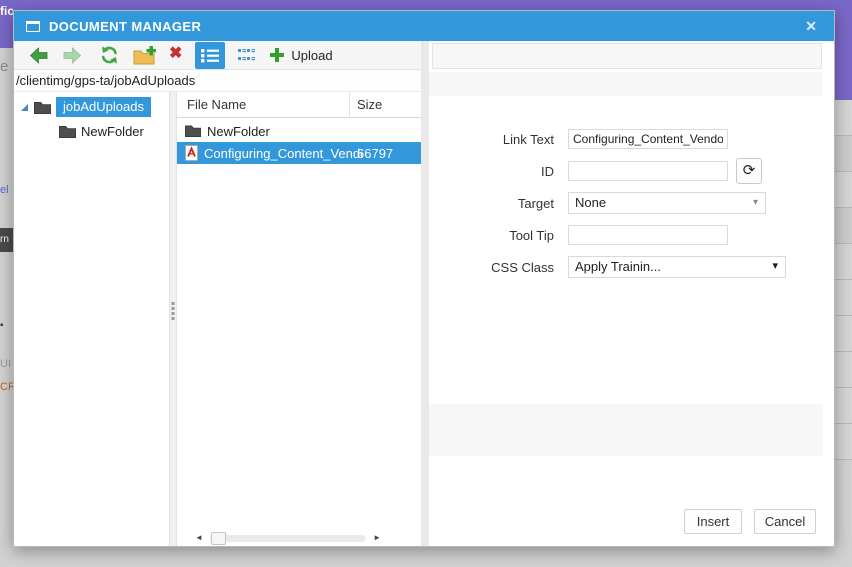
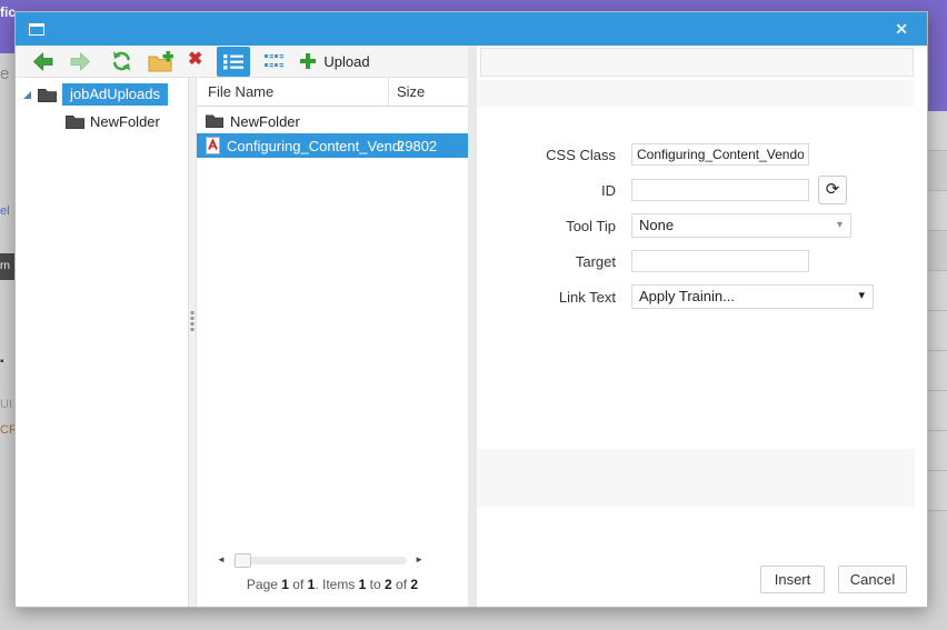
  fic
  e
  el
  rn
  ▪
  UI
- DOCUMENT MANAGER
  ✕
  ✖
  Upload
- /clientimg/gps-ta/jobAdUploads
  jobAdUploads
  NewFolder
  File Name
  Size
  NewFolder
  Configuring_Content_Vend
- 66797
+ 29802
  ◄
  ►
+ Page 1 of 1. Items 1 to 2 of 2
- Link Text
+ CSS Class
  Configuring_Content_Vendo
  ID
  ⟳
- Target
+ Tool Tip
  None
  ▾
- Tool Tip
+ Target
- CSS Class
+ Link Text
  Apply Trainin...
  ▾
  Insert
  Cancel
